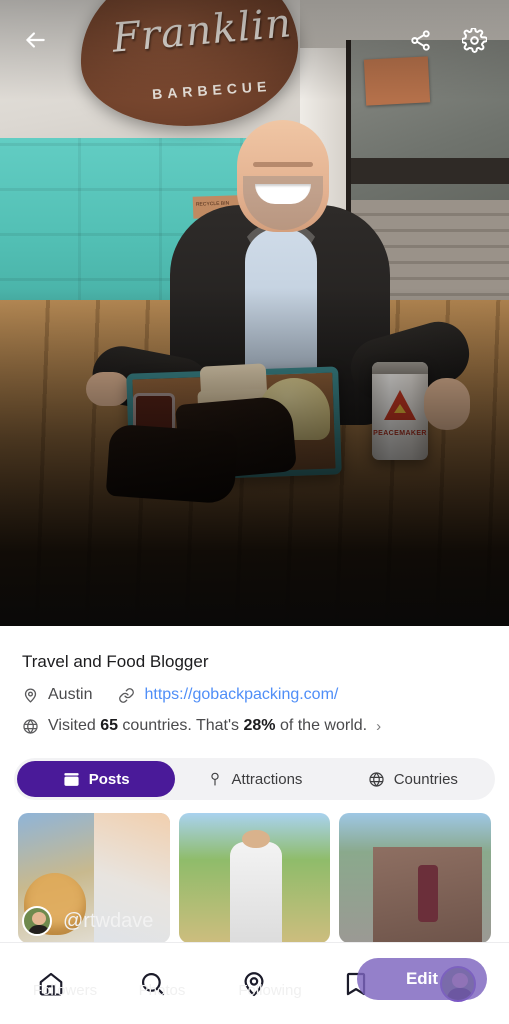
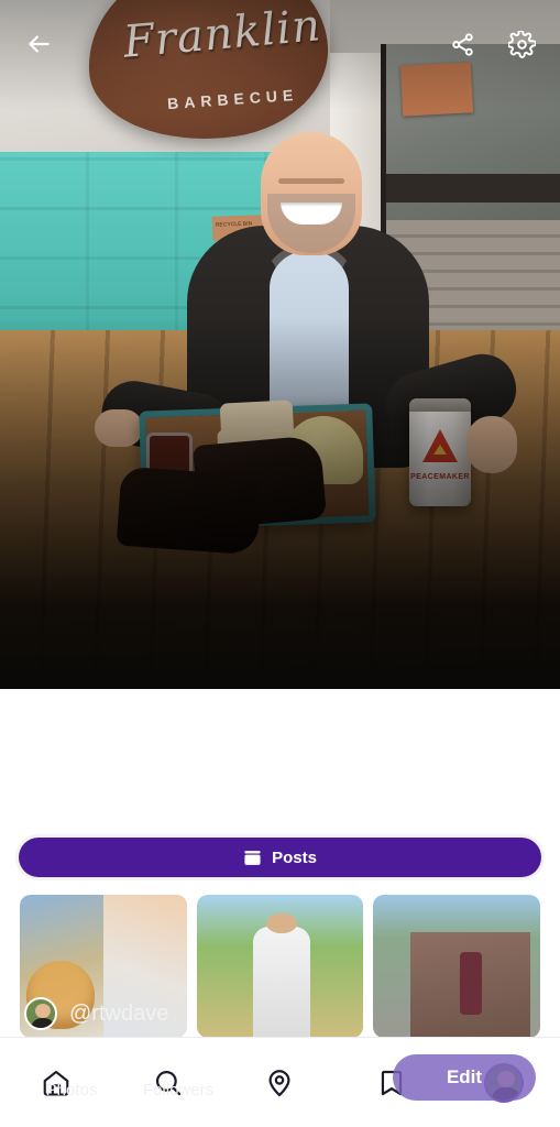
  @rtwdave
- Followers
+ Photos
  1
- Photos
+ Followers
- Following
  Edit
- Travel and Food Blogger
- Austin
- https://gobackpacking.com/
- Visited 65 countries. That's 28% of the world.
- ›
  Posts
- Attractions
- Countries
